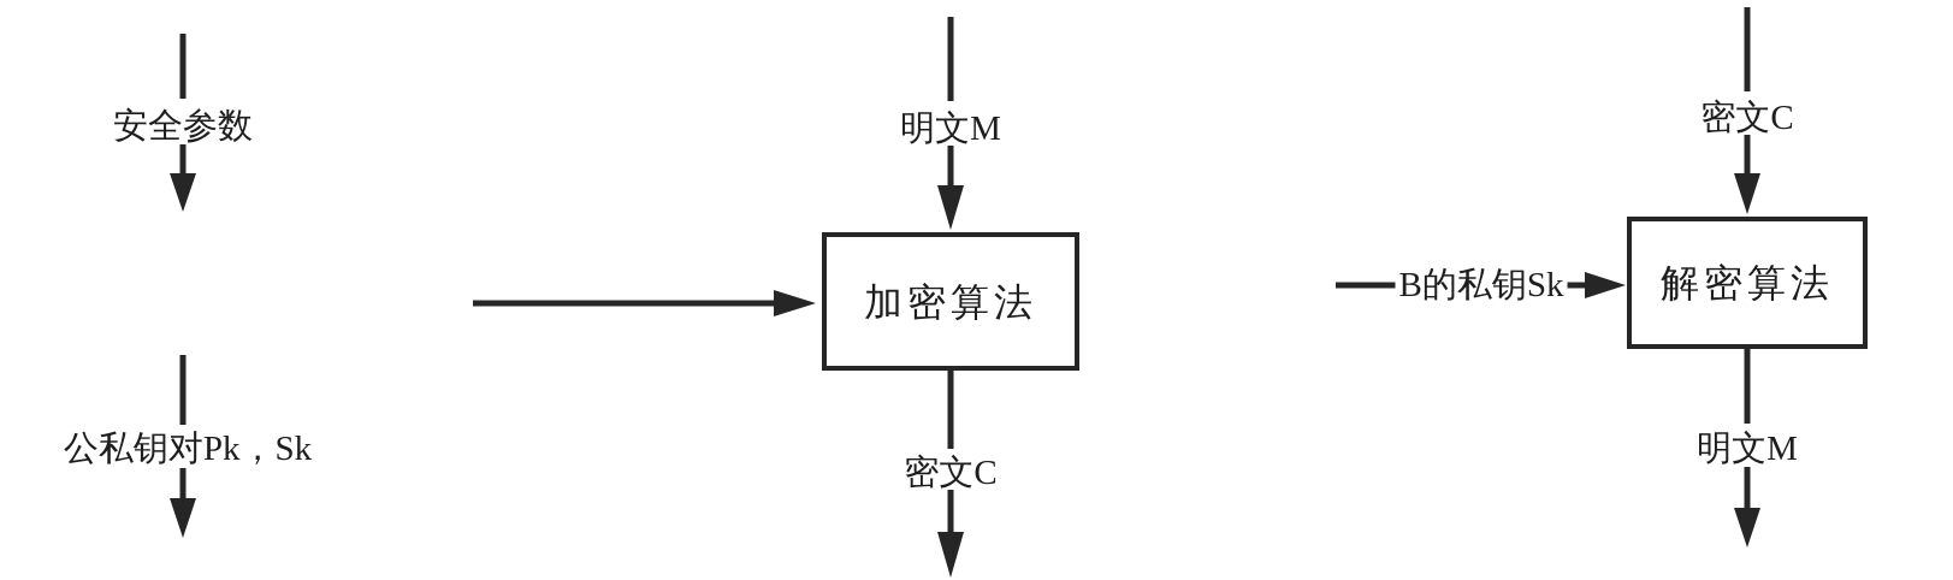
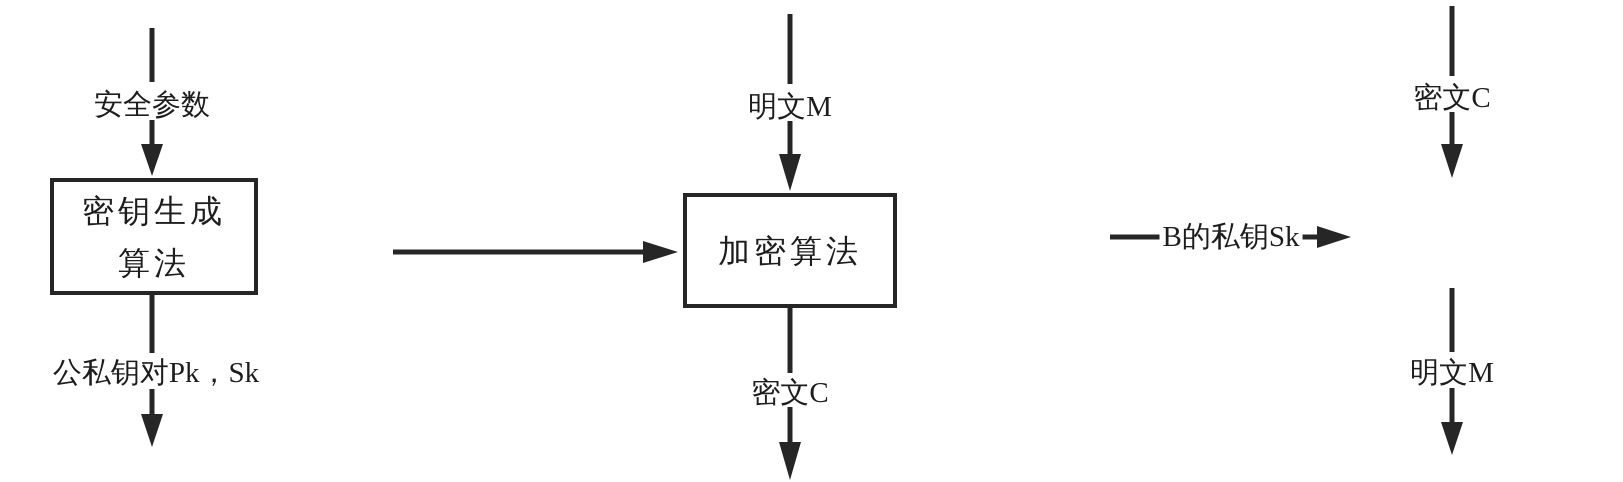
  安全参数
+ 密钥生成
+ 算法
  公私钥对Pk，Sk
  明文M
  加密算法
  密文C
  密文C
  B的私钥Sk
- 解密算法
  明文M
